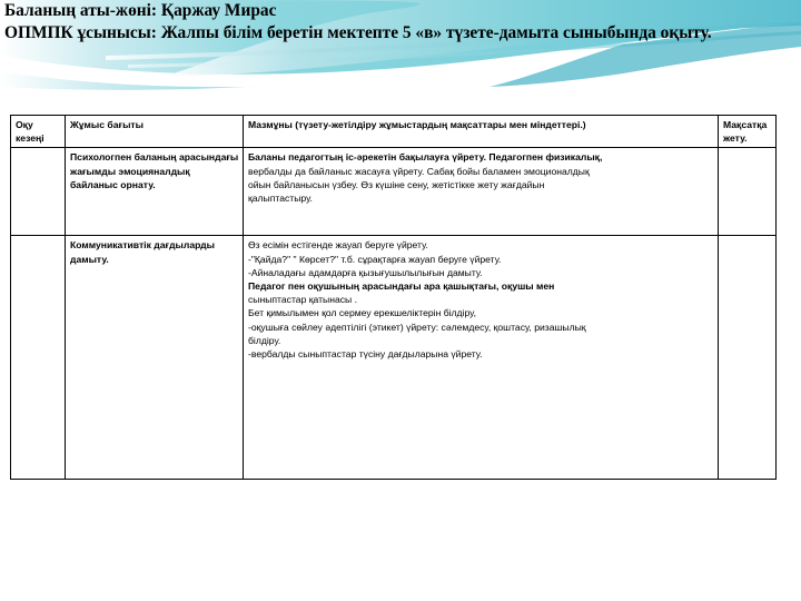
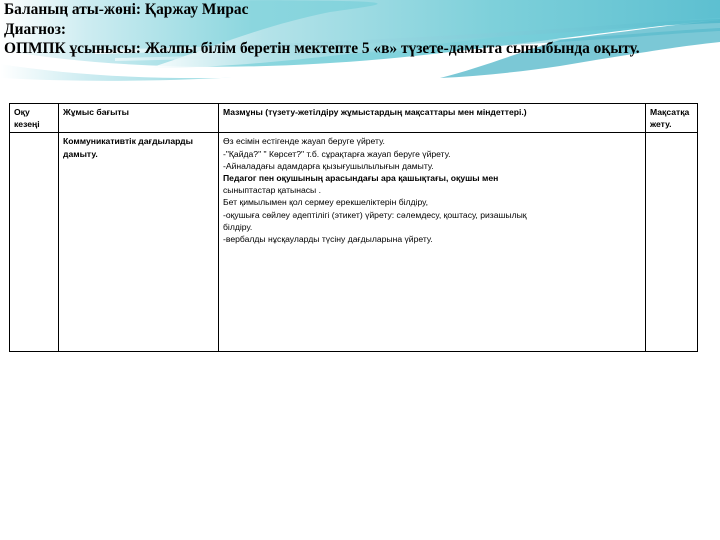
  Баланың аты-жөні: Қаржау Мирас
+ Диагноз:
  ОПМПК ұсынысы: Жалпы білім беретін мектепте 5 «в» түзете-дамыта сыныбында оқыту.
  Оқу кезеңі	Жұмыс бағыты	Мазмұны (түзету-жетілдіру жұмыстардың мақсаттары мен міндеттері.)	Мақсатқа жету.
- 	Психологпен баланың арасындағы жағымды эмоцияналдық байланыс орнату.	Баланы педагогтың іс-әрекетін бақылауға үйрету. Педагогпен физикалық, вербалды да байланыс жасауға үйрету. Сабақ бойы баламен эмоционалдық ойын байланысын үзбеу. Өз күшіне сену, жетістікке жету жағдайын қалыптастыру.
- 	Коммуникативтік дағдыларды дамыту.	Өз есімін естігенде жауап беруге үйрету. -"Қайда?" " Көрсет?" т.б. сұрақтарға жауап беруге үйрету. -Айналадағы адамдарға қызығушылылығын дамыту. Педагог пен оқушының арасындағы ара қашықтағы, оқушы мен сыныптастар қатынасы . Бет қимылымен қол сермеу ерекшеліктерін білдіру, -оқушыға сөйлеу әдептілігі (этикет) үйрету: сәлемдесу, қоштасу, ризашылық білдіру. -вербалды сыныптастар түсіну дағдыларына үйрету.
+ 	Коммуникативтік дағдыларды дамыту.	Өз есімін естігенде жауап беруге үйрету. -"Қайда?" " Көрсет?" т.б. сұрақтарға жауап беруге үйрету. -Айналадағы адамдарға қызығушылылығын дамыту. Педагог пен оқушының арасындағы ара қашықтағы, оқушы мен сыныптастар қатынасы . Бет қимылымен қол сермеу ерекшеліктерін білдіру, -оқушыға сөйлеу әдептілігі (этикет) үйрету: сәлемдесу, қоштасу, ризашылық білдіру. -вербалды нұсқауларды түсіну дағдыларына үйрету.
